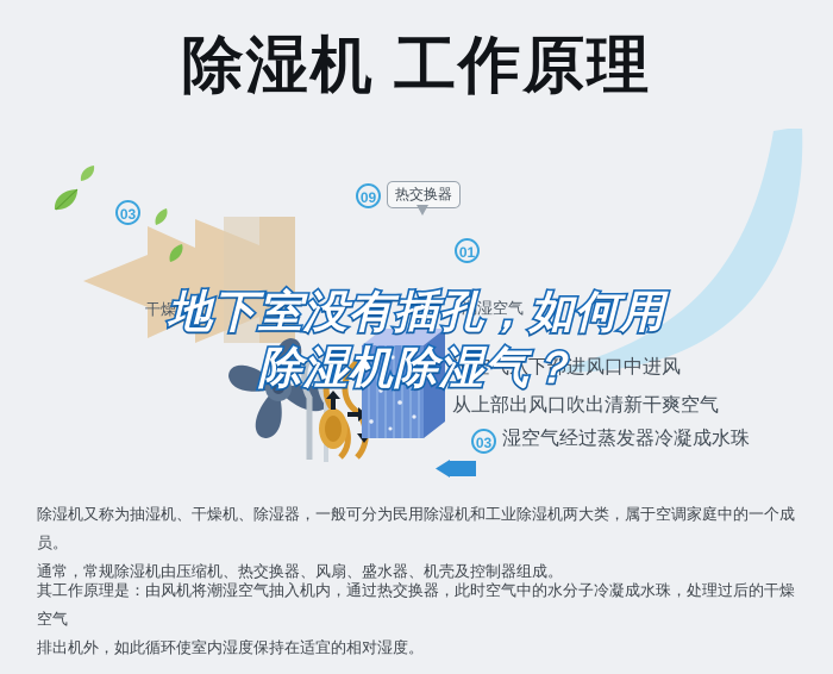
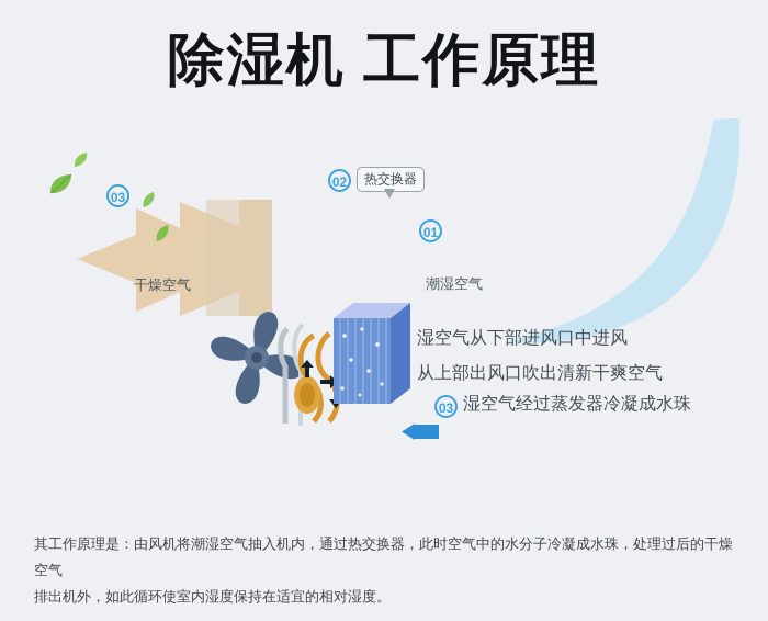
  除湿机 工作原理
  03
  干燥空气
- 09
+ 02
  热交换器
  01
  潮湿空气
  湿空气从下部进风口中进风
  从上部出风口吹出清新干爽空气
  03
  湿空气经过蒸发器冷凝成水珠
- 地下室没有插孔，如何用
- 除湿机除湿气？
- 除湿机又称为抽湿机、干燥机、除湿器，一般可分为民用除湿机和工业除湿机两大类，属于空调家庭中的一个成员。
- 通常，常规除湿机由压缩机、热交换器、风扇、盛水器、机壳及控制器组成。
  其工作原理是：由风机将潮湿空气抽入机内，通过热交换器，此时空气中的水分子冷凝成水珠，处理过后的干燥空气
  排出机外，如此循环使室内湿度保持在适宜的相对湿度。
